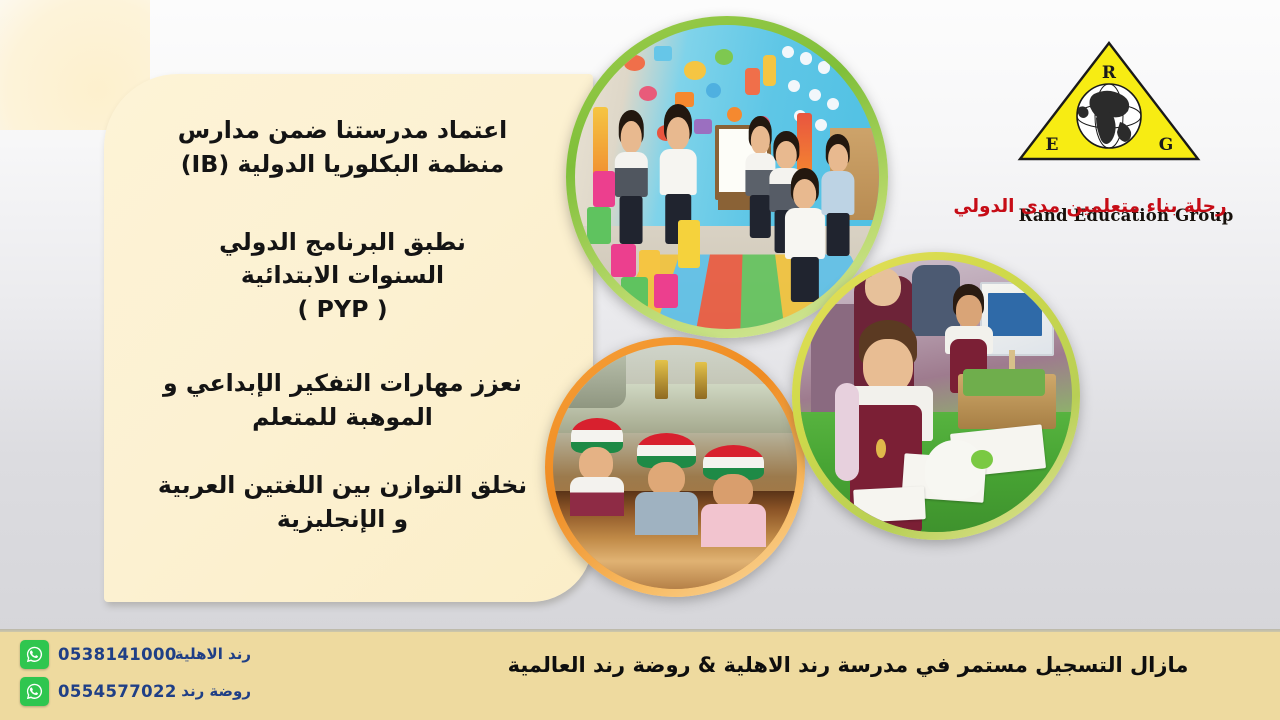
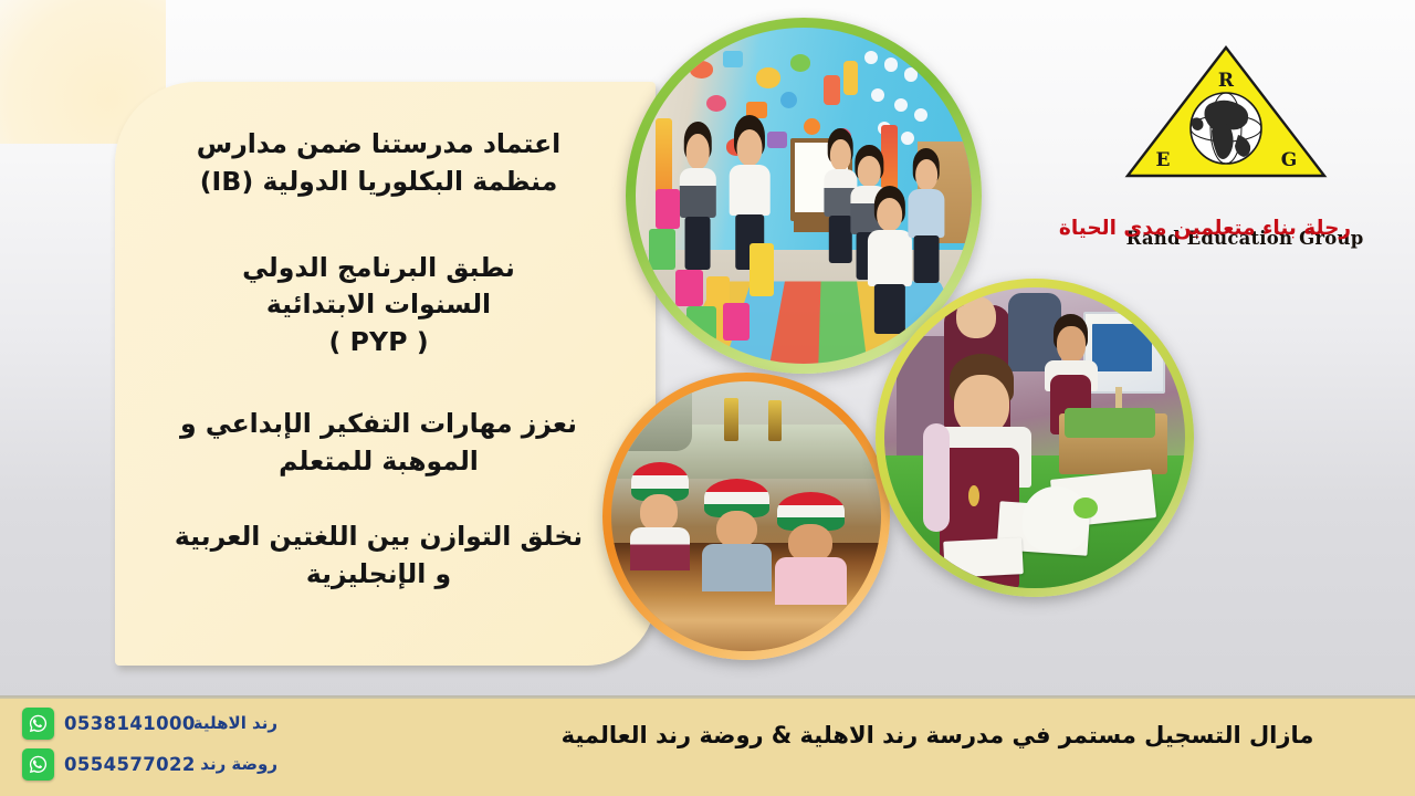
  اعتماد مدرستنا ضمن مدارس
  منظمة البكلوريا الدولية (IB)
  نطبق البرنامج الدولي
  السنوات الابتدائية
  ( PYP )
  نعزز مهارات التفكير الإبداعي و
  الموهبة للمتعلم
  نخلق التوازن بين اللغتين العربية
  و الإنجليزية
  R
  E
  G
  Rand Education Group
- رحلة بناء متعلمين مدى الدولي
+ رحلة بناء متعلمين مدى الحياة
  053814100
  رند الاهلية
  055457702
  روضة رند
  مازال التسجيل مستمر في مدرسة رند الاهلية & روضة رند العالمية
